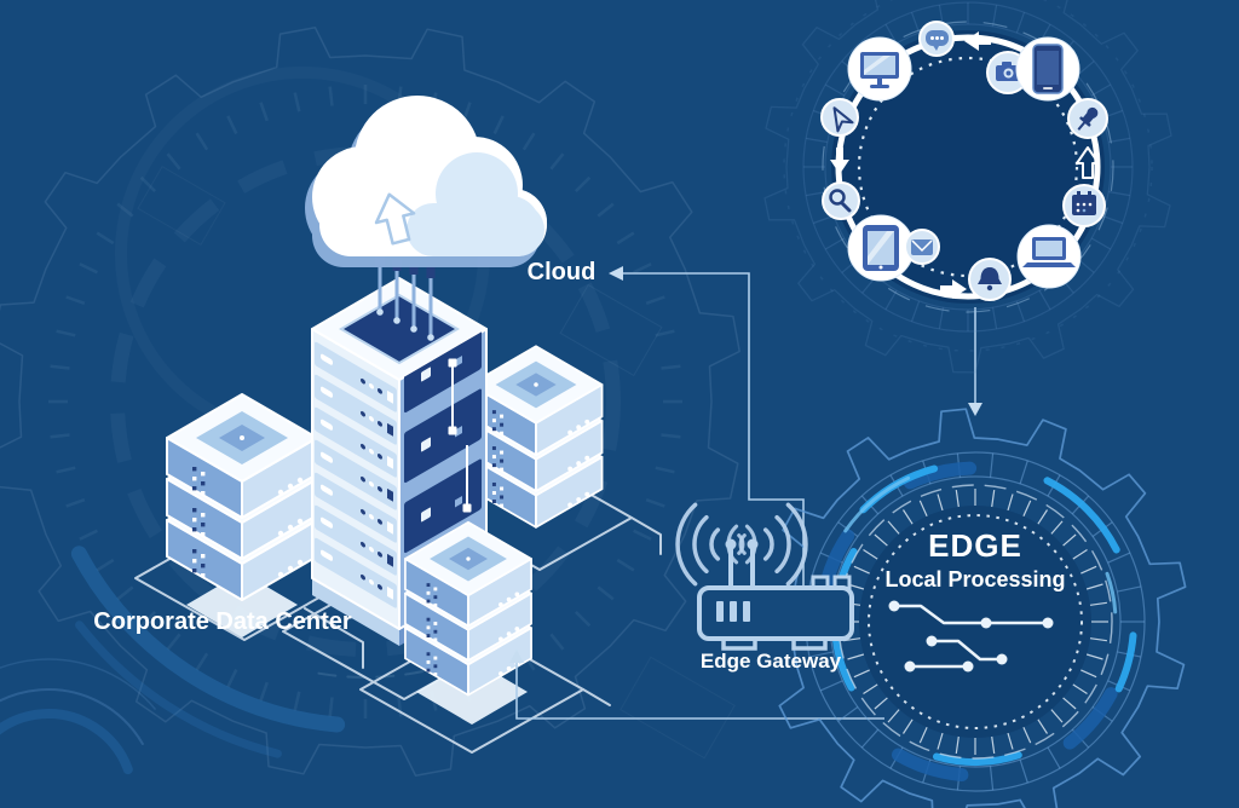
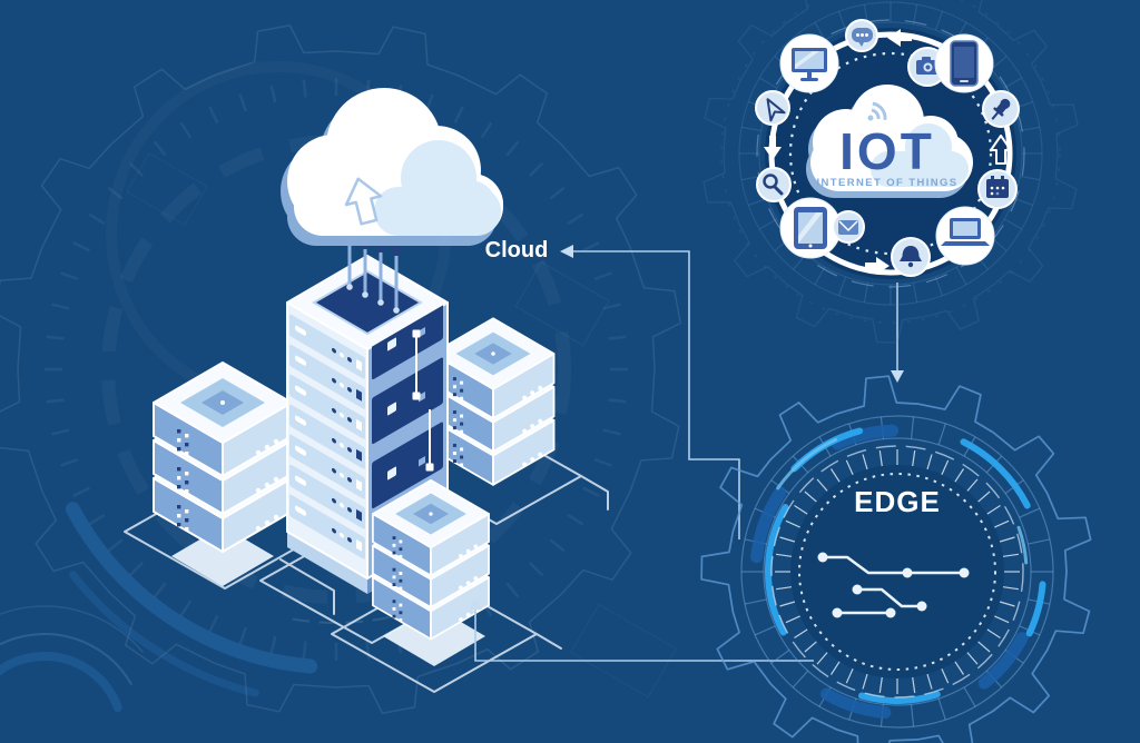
+ IOT
+ INTERNET OF THINGS
  EDGE
- Local Processing
- Edge Gateway
  Cloud
- Corporate Data Center
